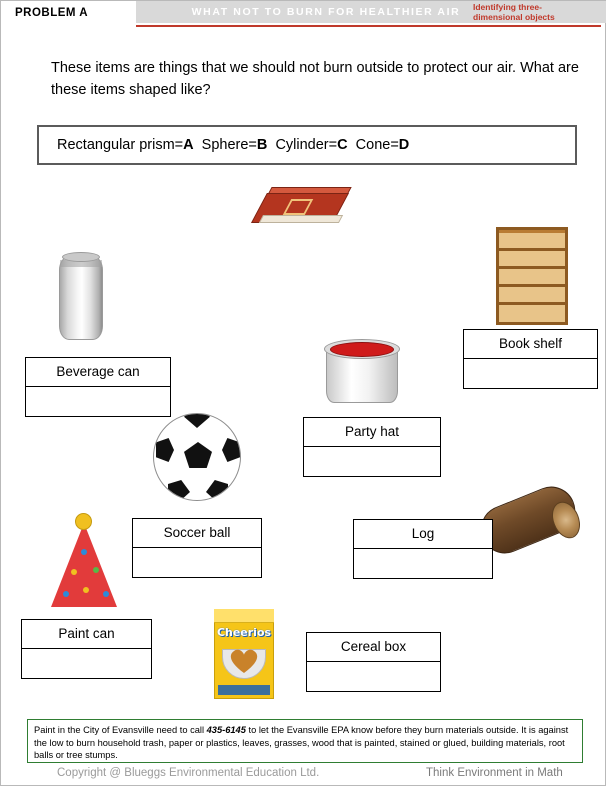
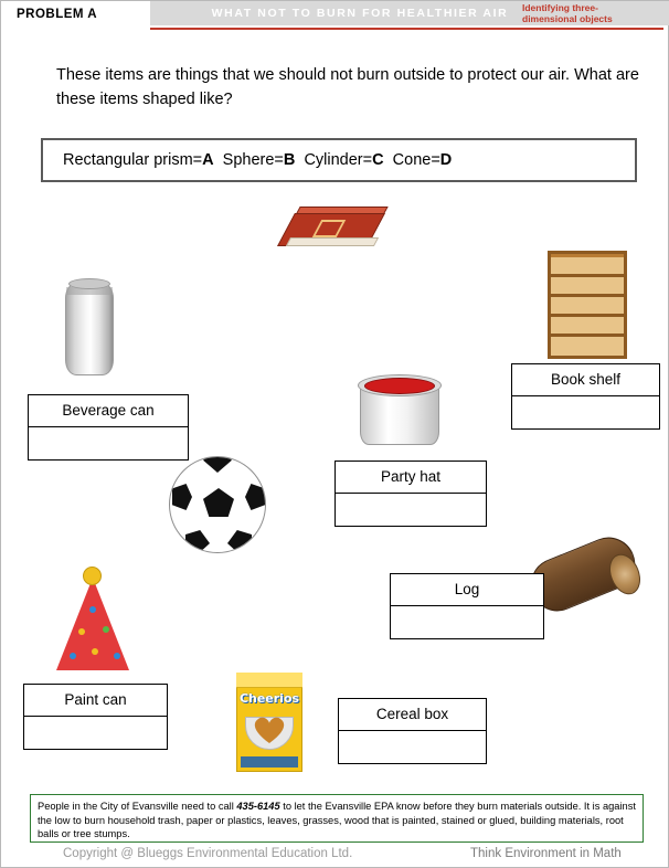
  PROBLEM A
  WHAT NOT TO BURN FOR HEALTHIER AIR
  Identifying three-
  dimensional objects
  These items are things that we should not burn outside to protect our air. What are these items shaped like?
  Rectangular prism=A Sphere=B Cylinder=C Cone=D
  Cheerios
  Book shelf
  Beverage can
  Party hat
- Soccer ball
  Log
  Paint can
  Cereal box
- Paint in the City of Evansville need to call 435-6145 to let the Evansville EPA know before they burn materials outside. It is against the low to burn household trash, paper or plastics, leaves, grasses, wood that is painted, stained or glued, building materials, root balls or tree stumps.
+ People in the City of Evansville need to call 435-6145 to let the Evansville EPA know before they burn materials outside. It is against the low to burn household trash, paper or plastics, leaves, grasses, wood that is painted, stained or glued, building materials, root balls or tree stumps.
  Copyright @ Blueggs Environmental Education Ltd.
  Think Environment in Math
